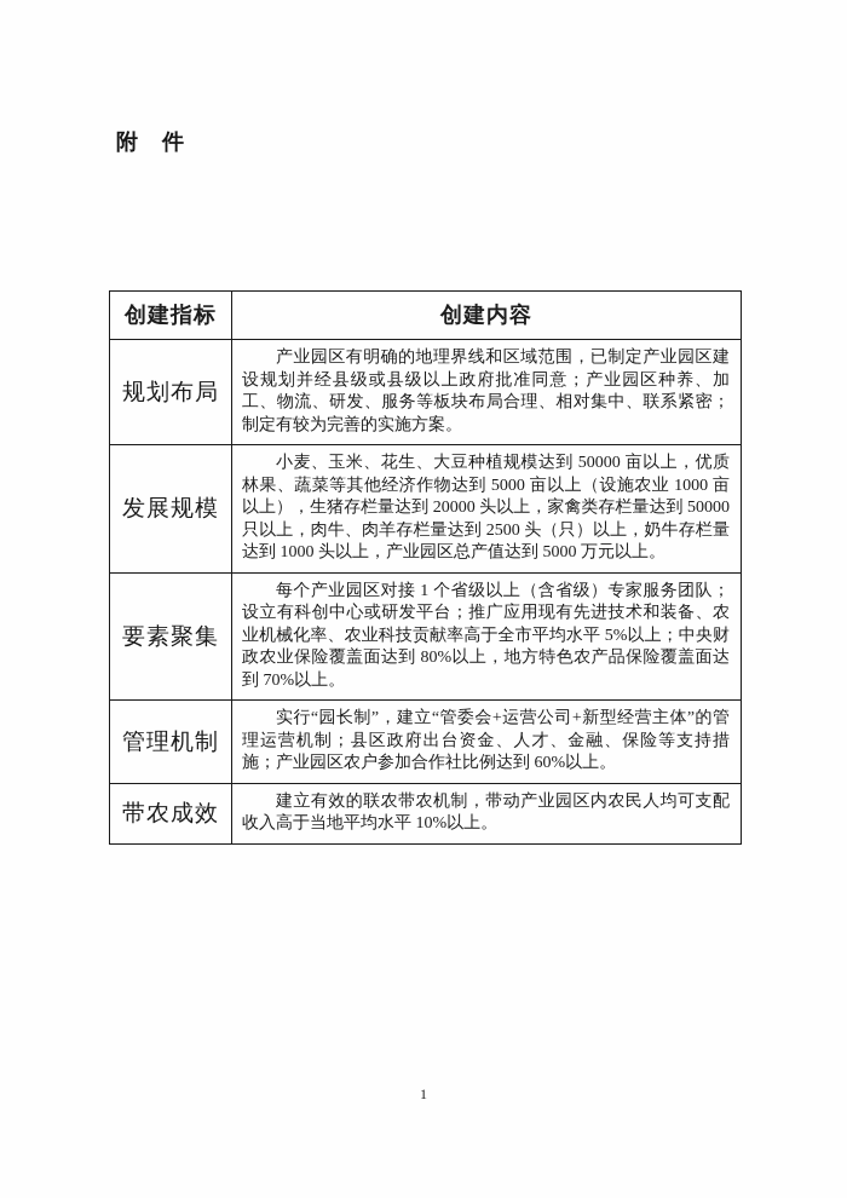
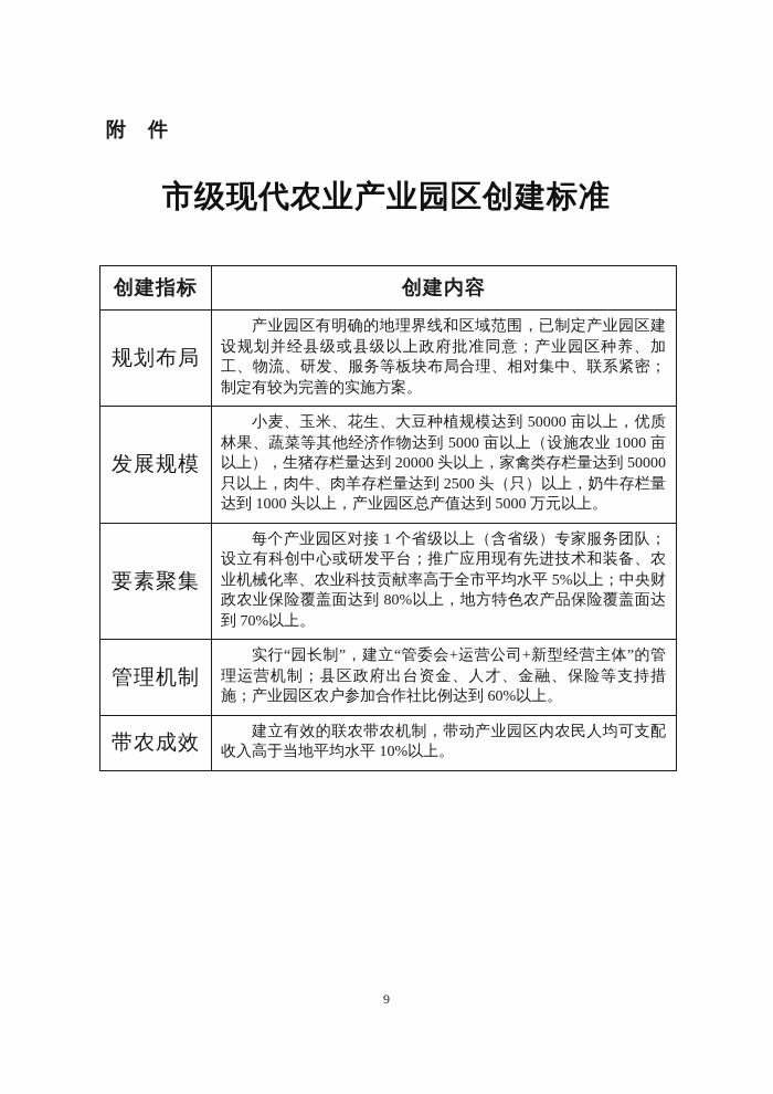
  附 件
+ 市级现代农业产业园区创建标准
  创建指标	创建内容
  规划布局	产业园区有明确的地理界线和区域范围，已制定产业园区建设规划并经县级或县级以上政府批准同意；产业园区种养、加工、物流、研发、服务等板块布局合理、相对集中、联系紧密；制定有较为完善的实施方案。
  发展规模	小麦、玉米、花生、大豆种植规模达到 50000 亩以上，优质林果、蔬菜等其他经济作物达到 5000 亩以上（设施农业 1000 亩以上），生猪存栏量达到 20000 头以上，家禽类存栏量达到 50000 只以上，肉牛、肉羊存栏量达到 2500 头（只）以上，奶牛存栏量达到 1000 头以上，产业园区总产值达到 5000 万元以上。
  要素聚集	每个产业园区对接 1 个省级以上（含省级）专家服务团队；设立有科创中心或研发平台；推广应用现有先进技术和装备、农业机械化率、农业科技贡献率高于全市平均水平 5%以上；中央财政农业保险覆盖面达到 80%以上，地方特色农产品保险覆盖面达到 70%以上。
  管理机制	实行“园长制”，建立“管委会+运营公司+新型经营主体”的管理运营机制；县区政府出台资金、人才、金融、保险等支持措施；产业园区农户参加合作社比例达到 60%以上。
  带农成效	建立有效的联农带农机制，带动产业园区内农民人均可支配收入高于当地平均水平 10%以上。
- 1
+ 9
